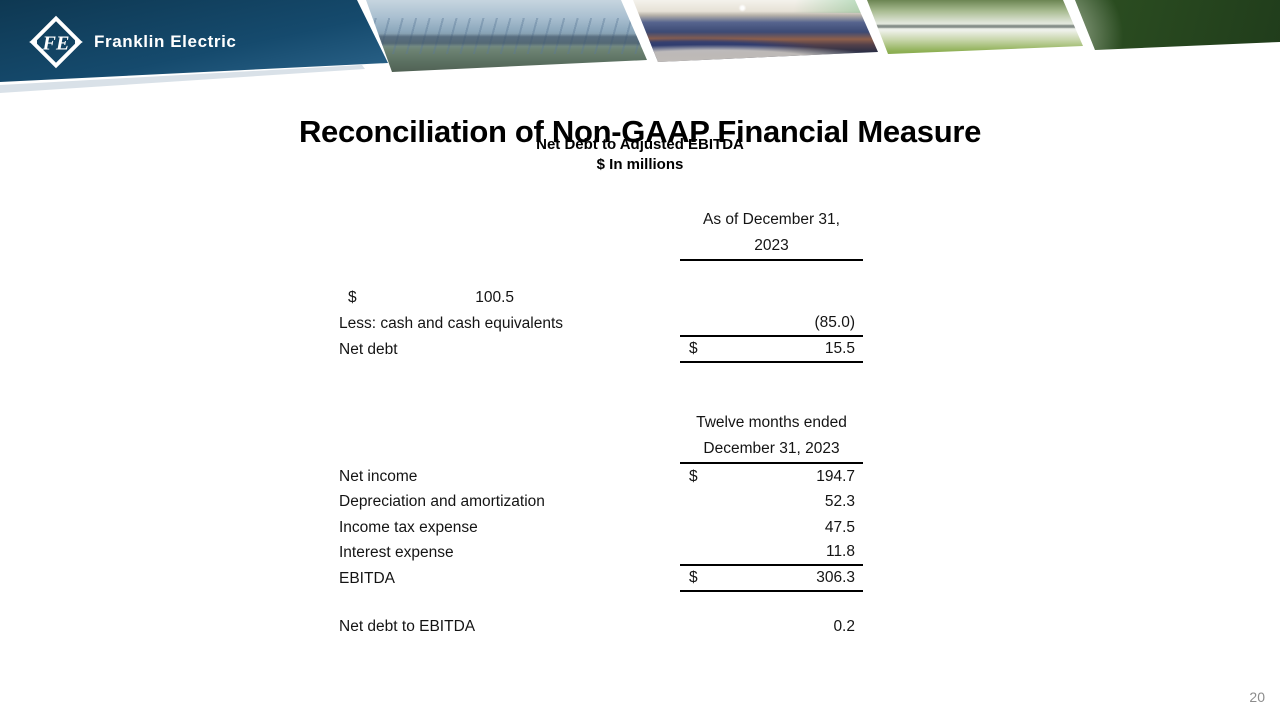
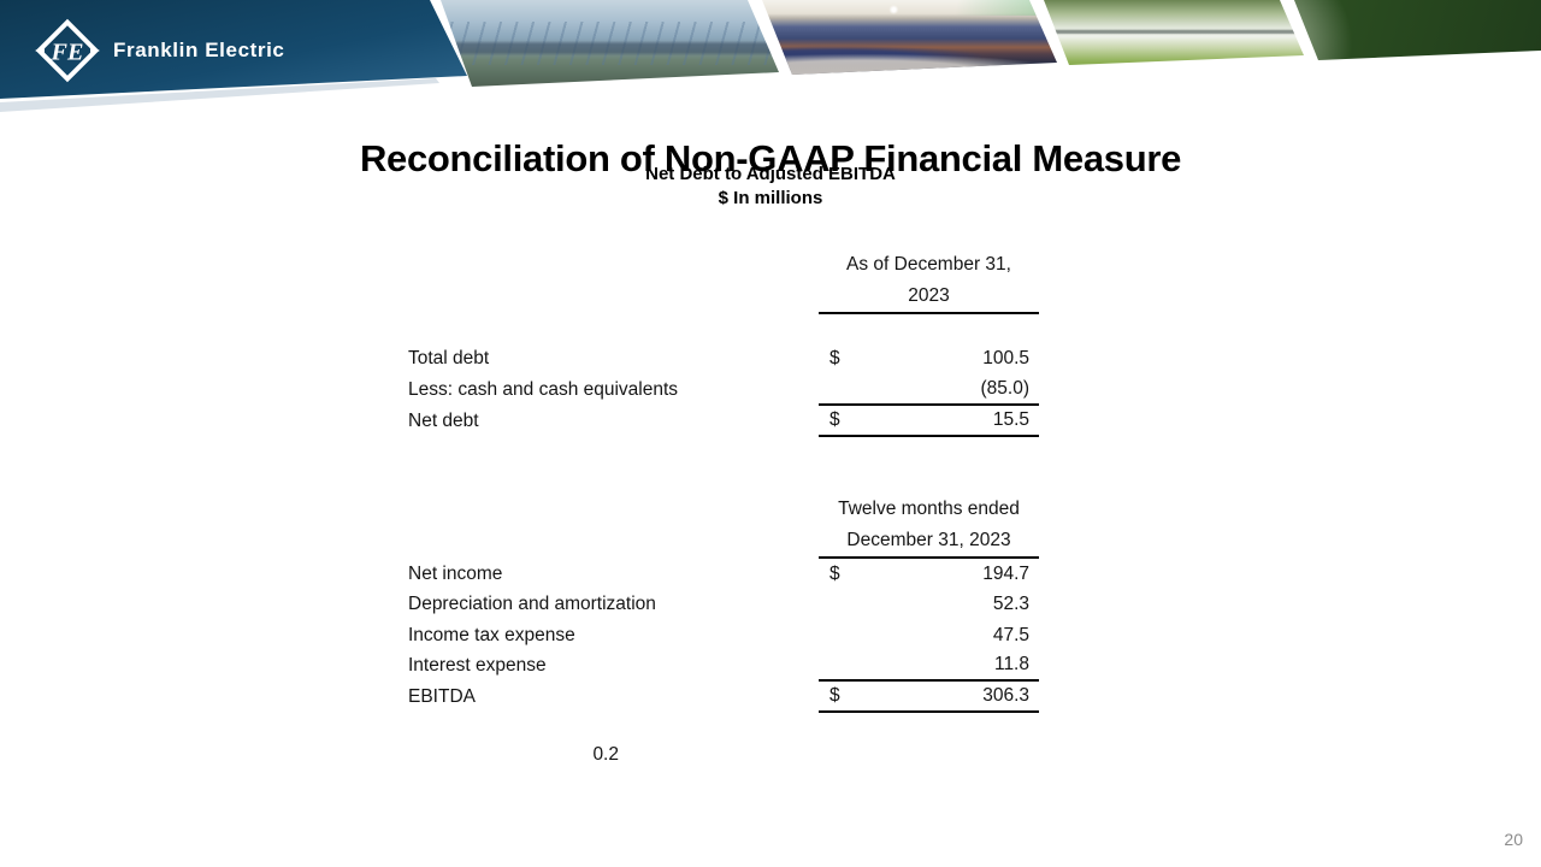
  FE
  Franklin Electric
  Reconciliation of Non-GAAP Financial Measure
  Net Debt to Adjusted EBITDA
  $ In millions
  As of December 31,
  2023
+ Total debt
  $
  100.5
  Less: cash and cash equivalents
  (85.0)
  Net debt
  $
  15.5
  Twelve months ended
  December 31, 2023
  Net income
  $
  194.7
  Depreciation and amortization
  52.3
  Income tax expense
  47.5
  Interest expense
  11.8
  EBITDA
  $
  306.3
- Net debt to EBITDA
  0.2
  20
